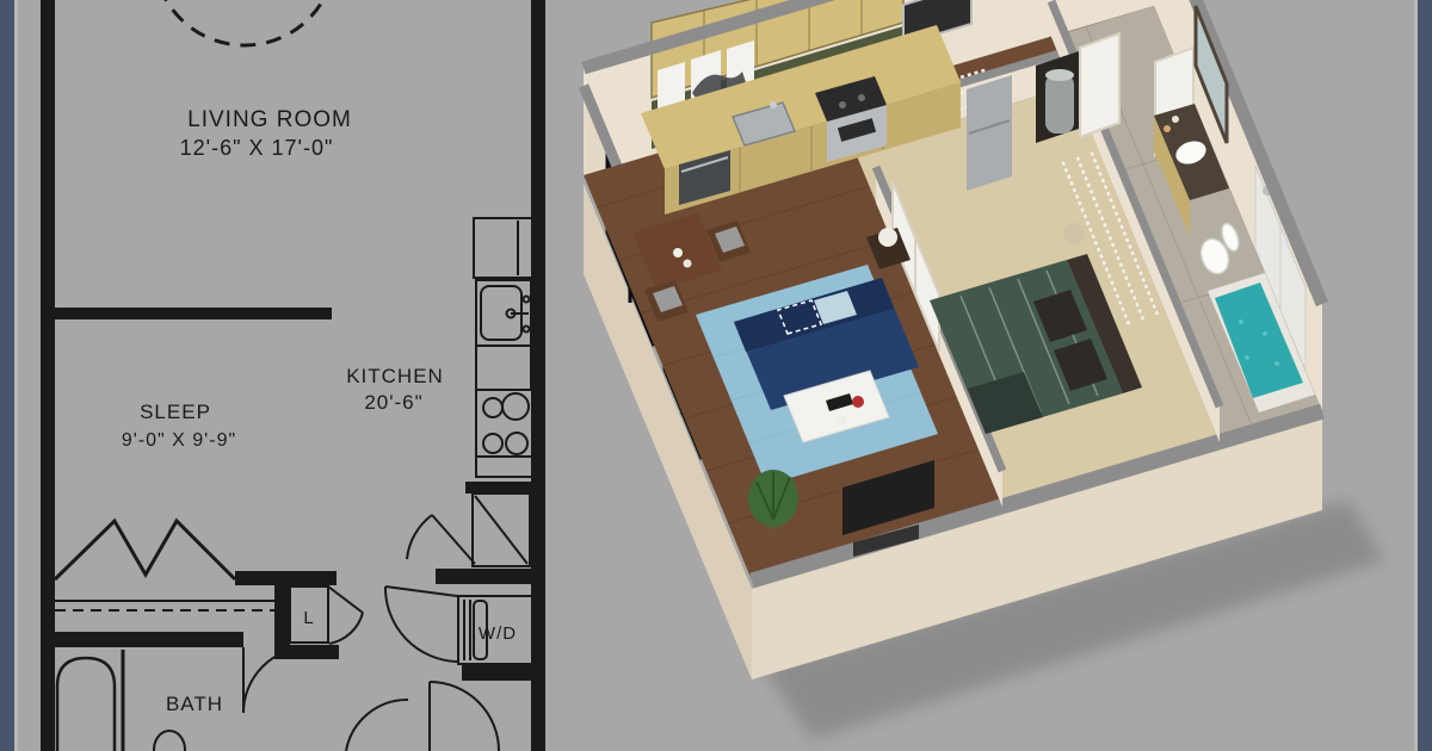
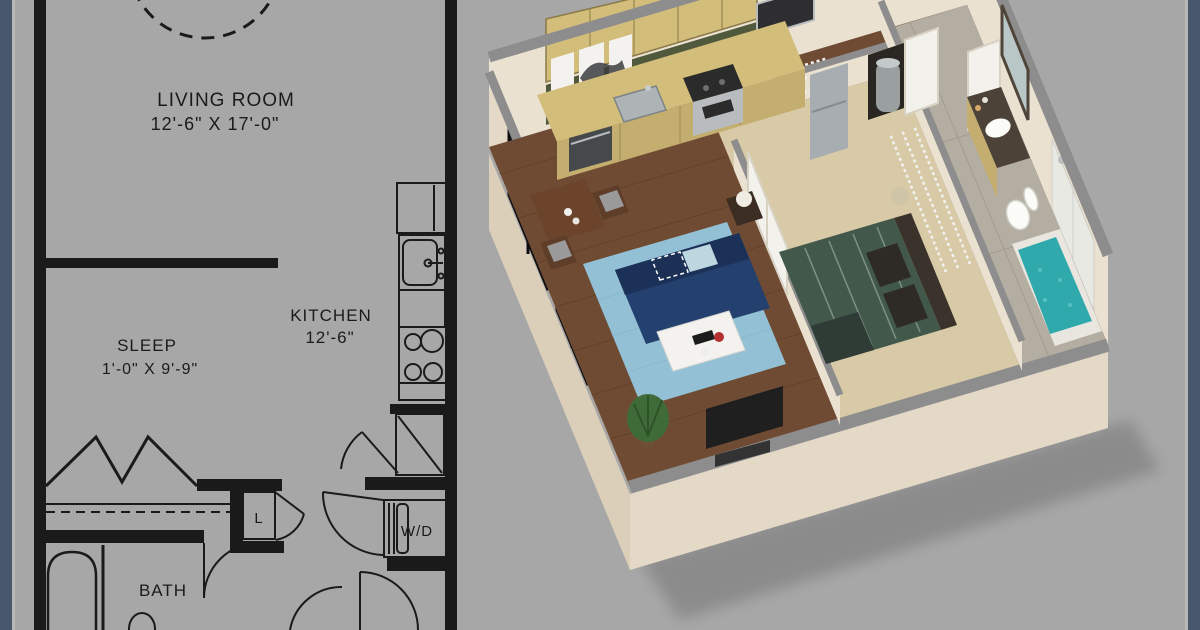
  LIVING ROOM
  12'-6" X 17'-0"
  KITCHEN
- 20'-6"
+ 12'-6"
  SLEEP
- 9'-0" X 9'-9"
+ 1'-0" X 9'-9"
  BATH
  L
  W/D
